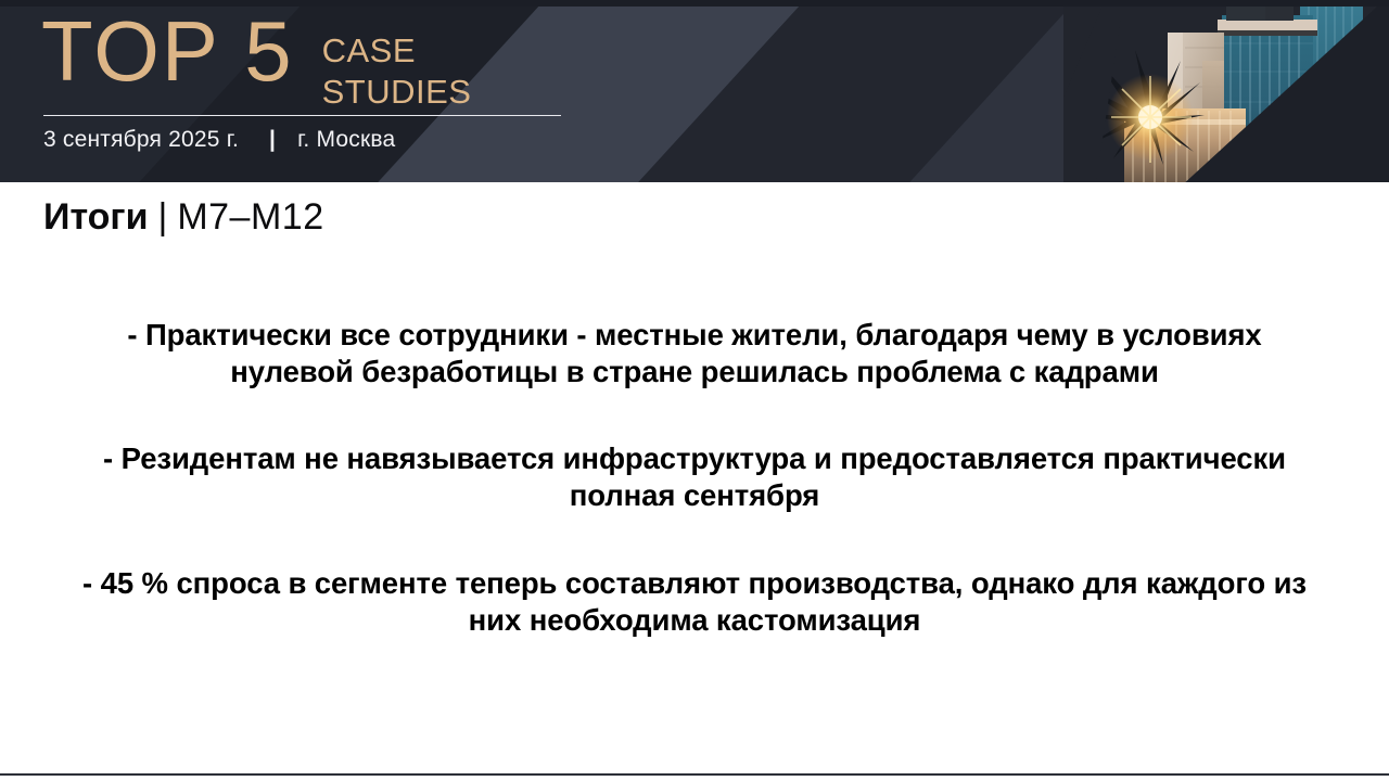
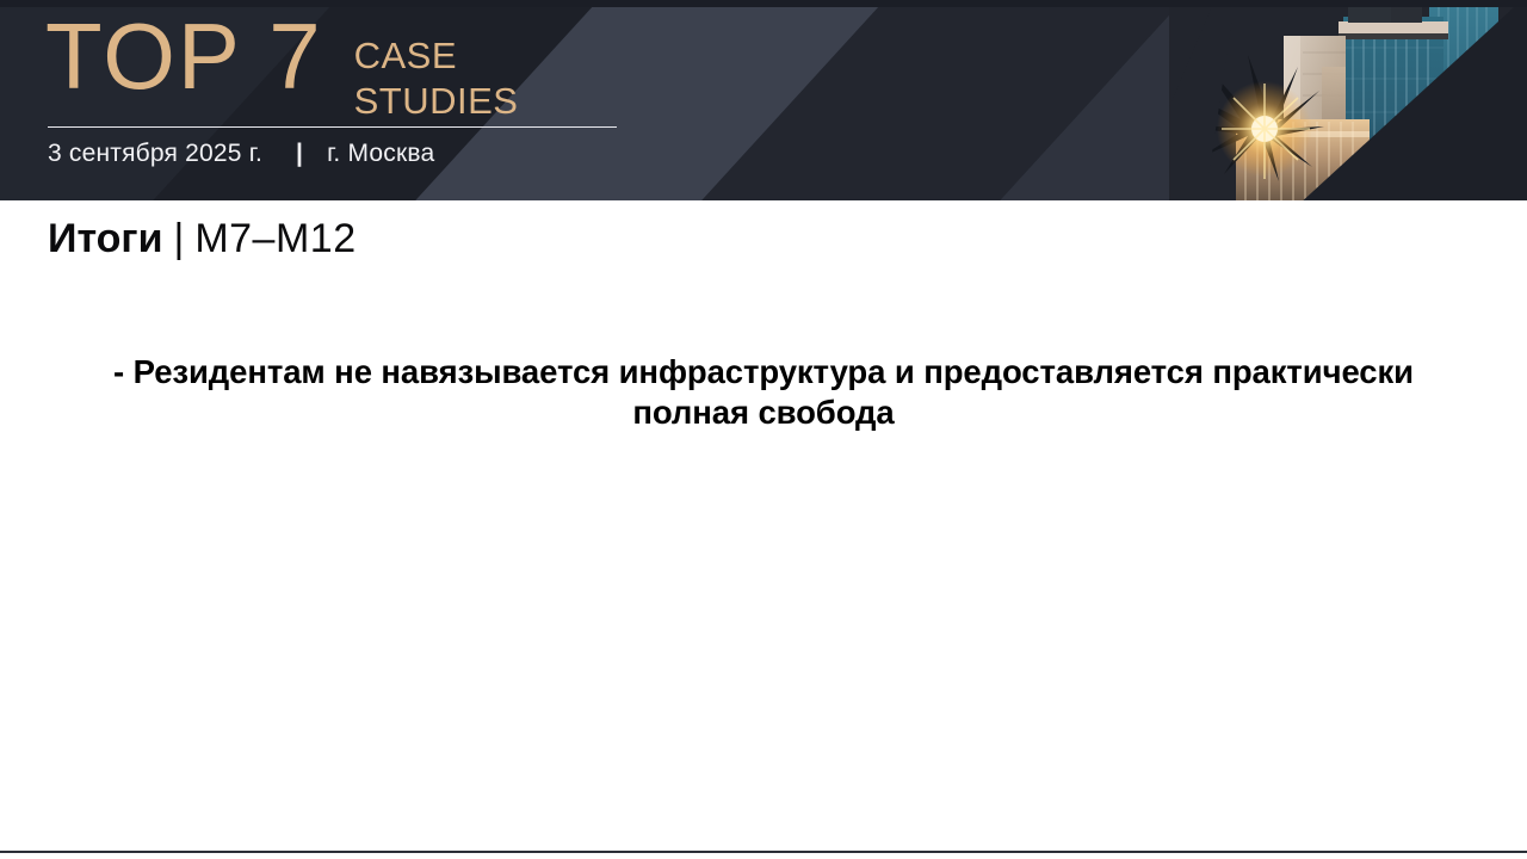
- TOP 5
+ TOP 7
  CASE
  STUDIES
  3 сентября 2025 г.
  |
  г. Москва
  Итоги | M7–M12
- - Практически все сотрудники - местные жители, благодаря чему в условиях нулевой безработицы в стране решилась проблема с кадрами
- - Резидентам не навязывается инфраструктура и предоставляется практически полная сентября
+ - Резидентам не навязывается инфраструктура и предоставляется практически полная свобода
- - 45 % спроса в сегменте теперь составляют производства, однако для каждого из них необходима кастомизация
